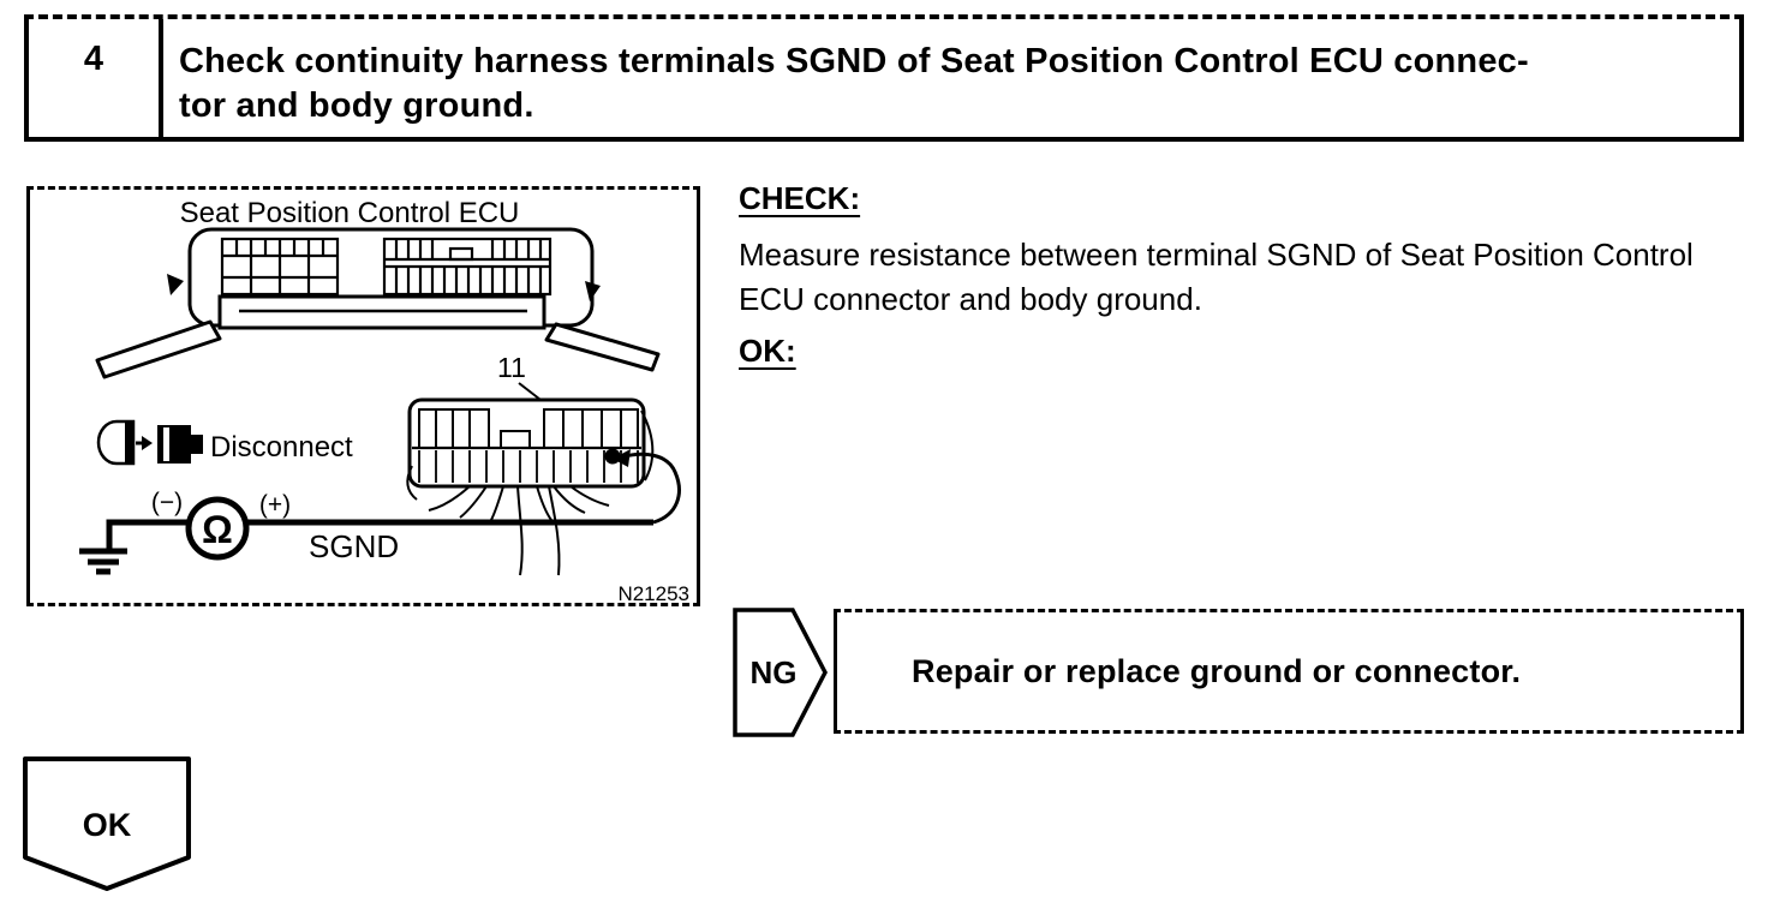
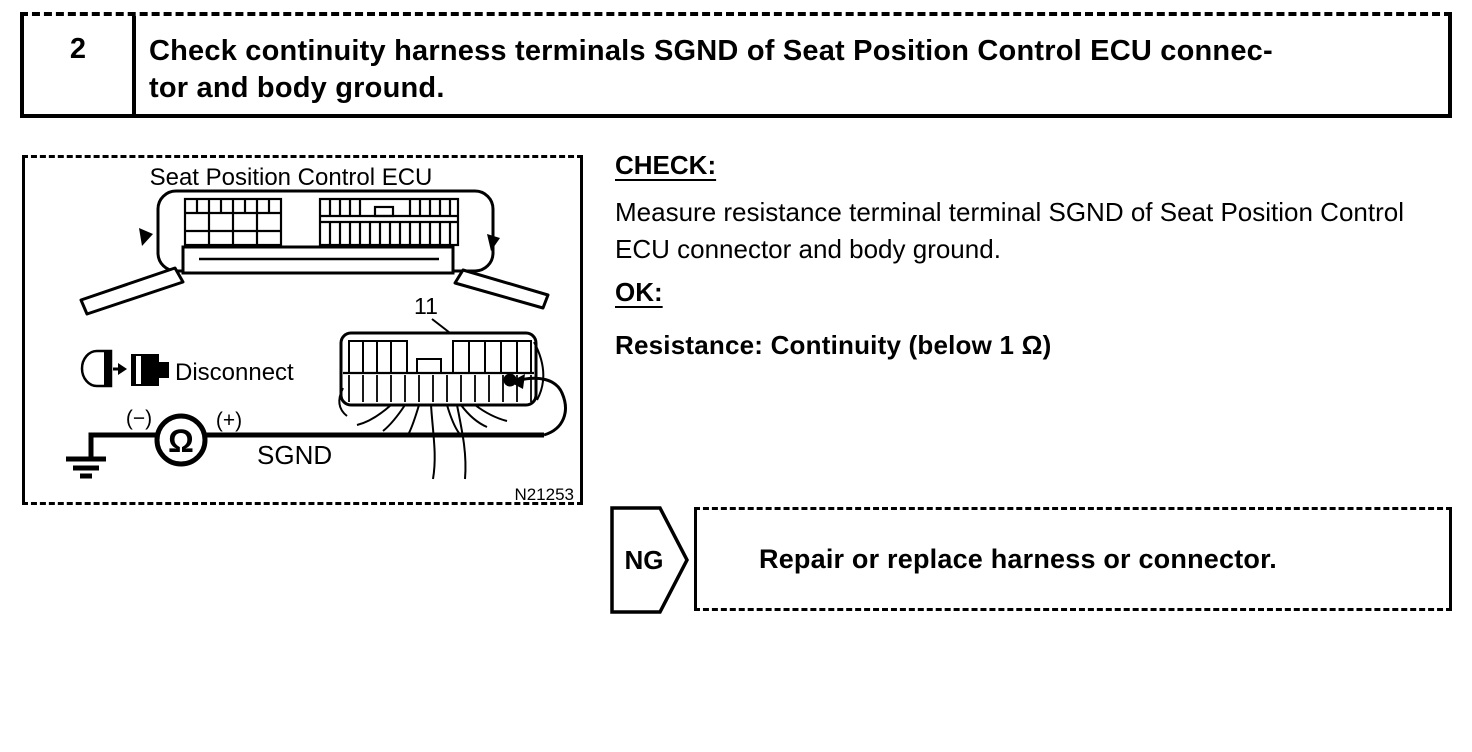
- 4
+ 2
  Check continuity harness terminals SGND of Seat Position Control ECU connec-
  tor and body ground.
  Seat Position Control ECU
  11
  Ω
  (−)
  (+)
  SGND
  Disconnect
  N21253
  CHECK:
- Measure resistance between terminal SGND of Seat Position Control ECU connector and body ground.
+ Measure resistance terminal terminal SGND of Seat Position Control ECU connector and body ground.
  OK:
+ Resistance: Continuity (below 1 Ω)
  NG
- Repair or replace ground or connector.
+ Repair or replace harness or connector.
- OK
